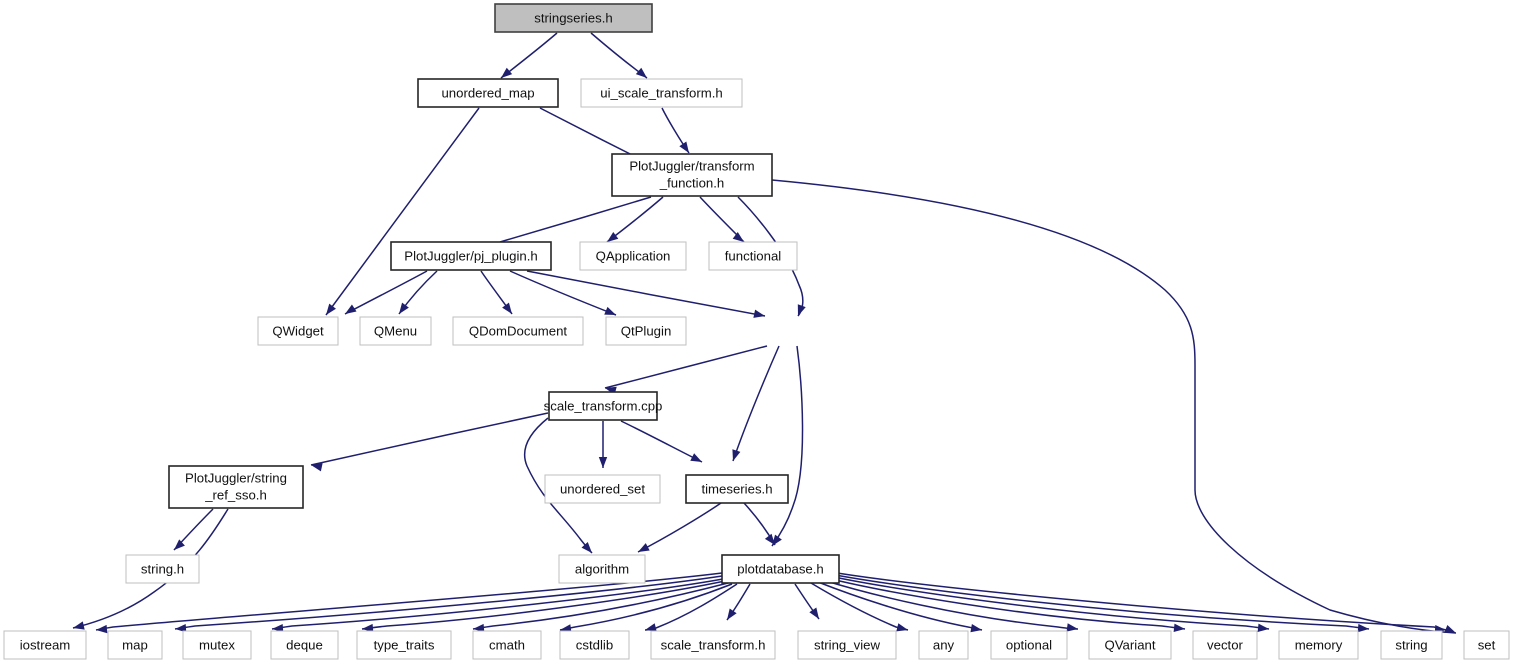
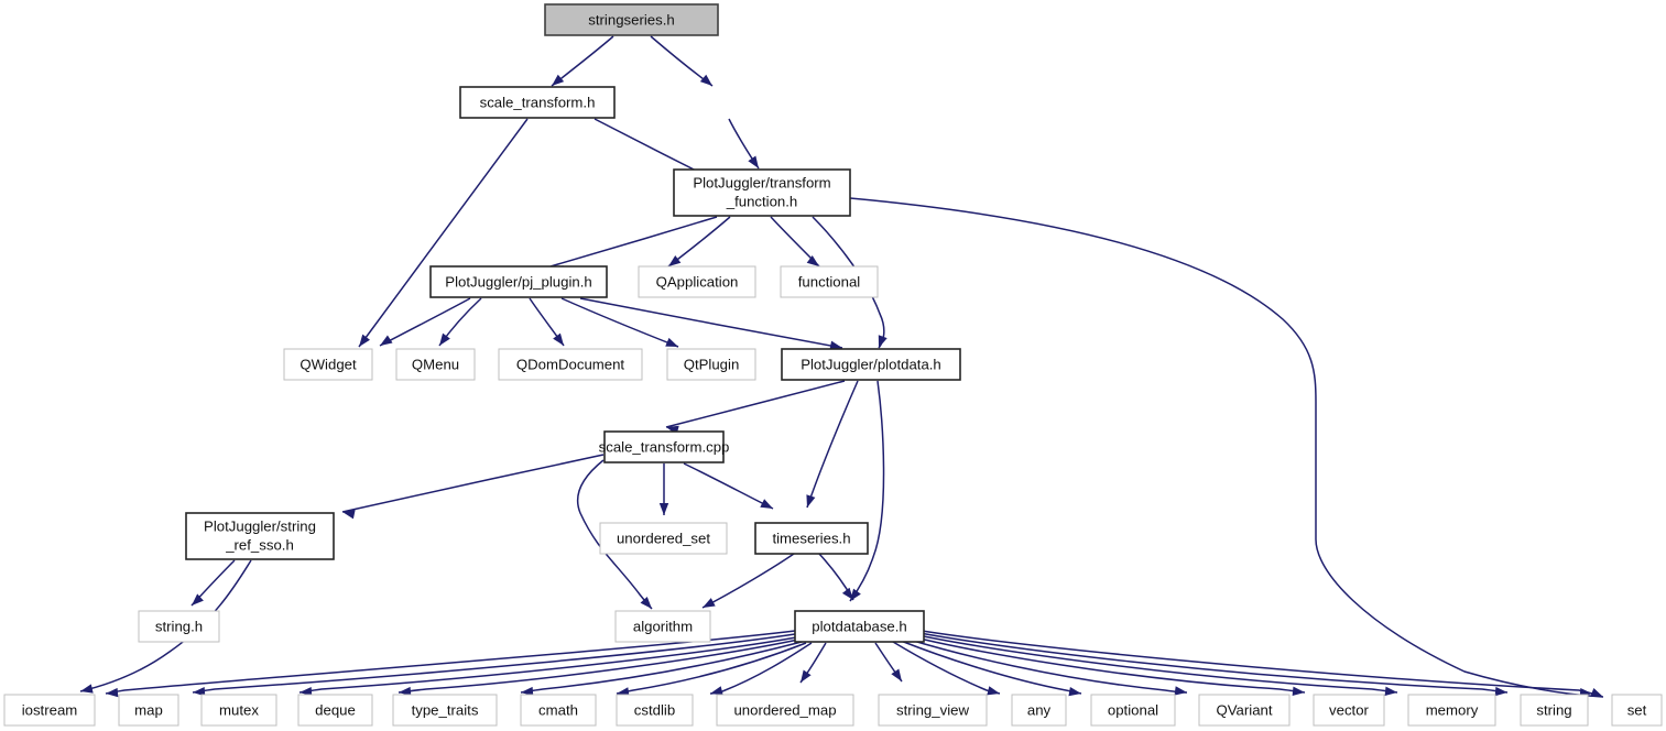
  stringseries.h
- unordered_map
+ scale_transform.h
- ui_scale_transform.h
  PlotJuggler/transform _function.h
  PlotJuggler/pj_plugin.h
  QApplication
  functional
  QWidget
  QMenu
  QDomDocument
  QtPlugin
+ PlotJuggler/plotdata.h
  scale_transform.cpp
  PlotJuggler/string _ref_sso.h
  unordered_set
  timeseries.h
  string.h
  algorithm
  plotdatabase.h
  iostream
  map
  mutex
  deque
  type_traits
  cmath
  cstdlib
- scale_transform.h
+ unordered_map
  string_view
  any
  optional
  QVariant
  vector
  memory
  string
  set
